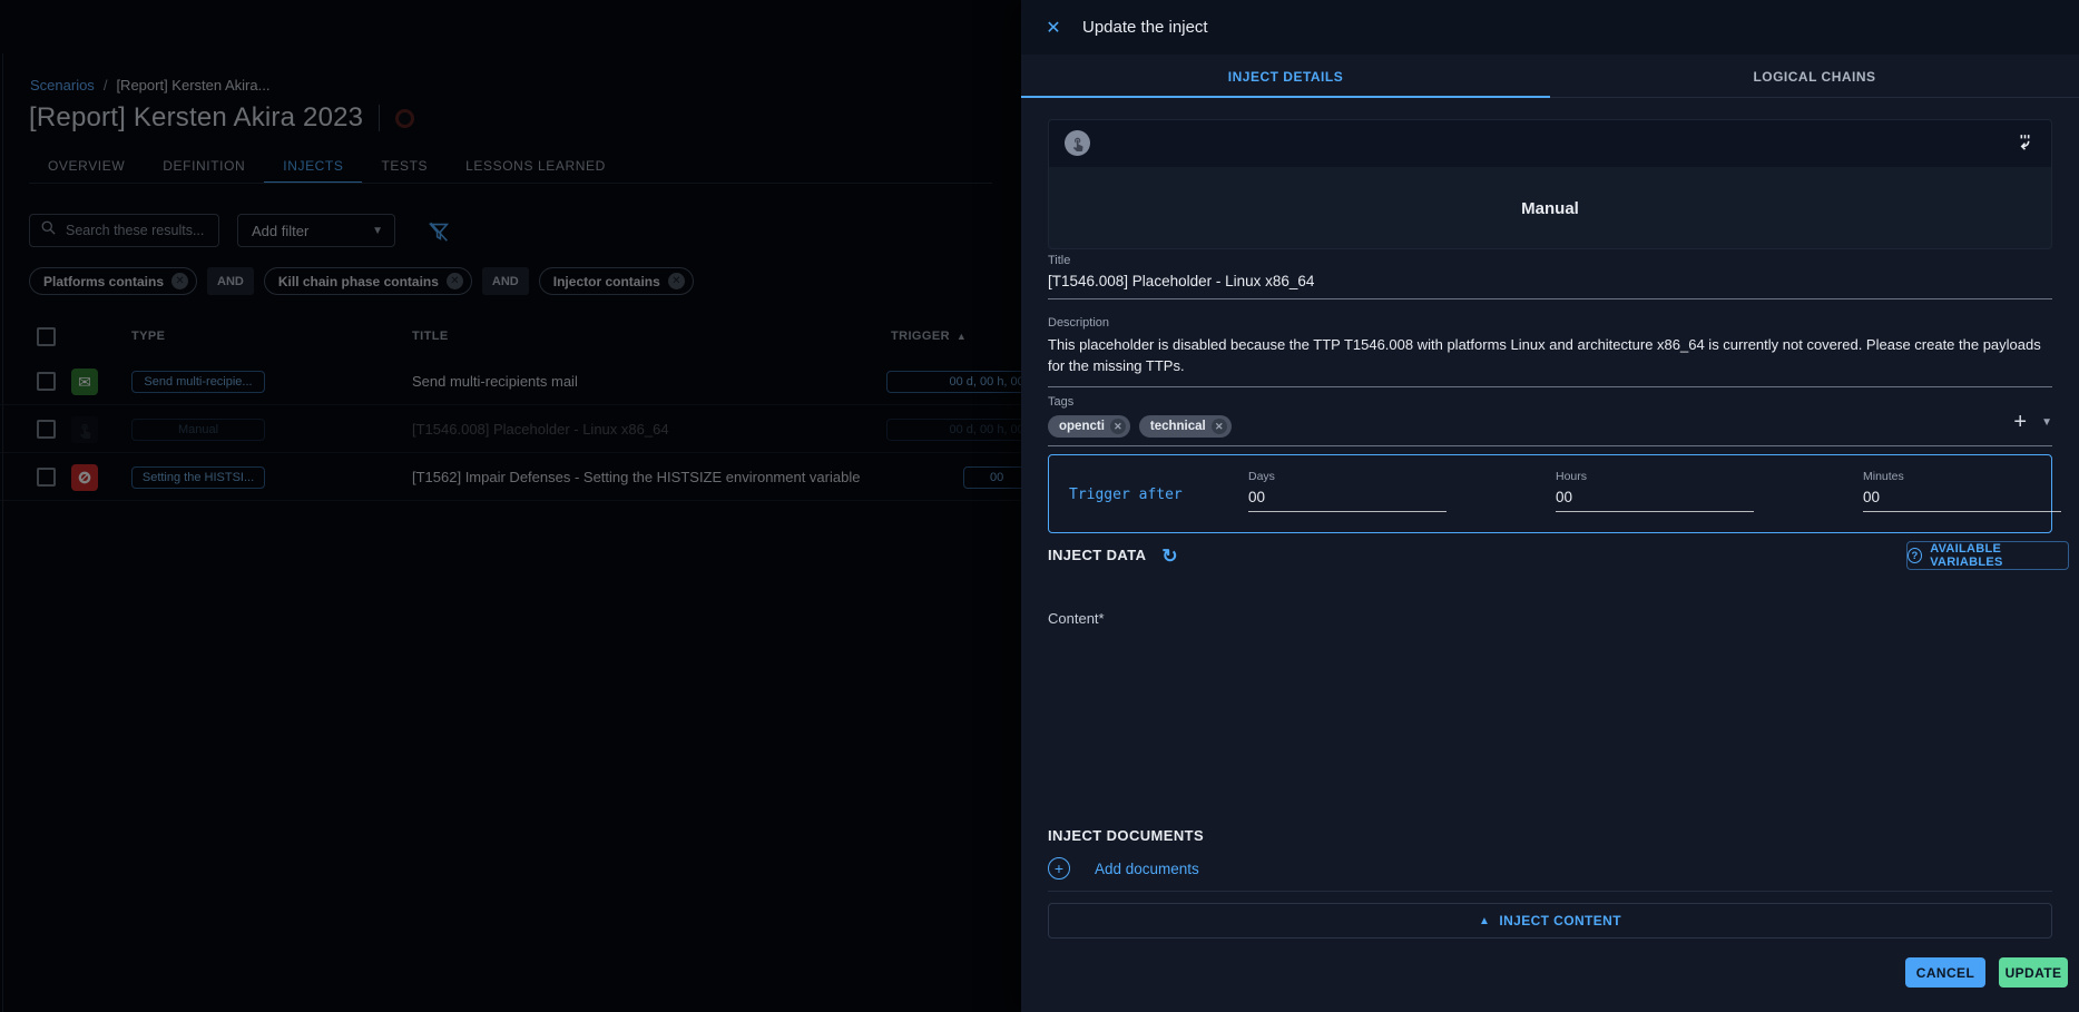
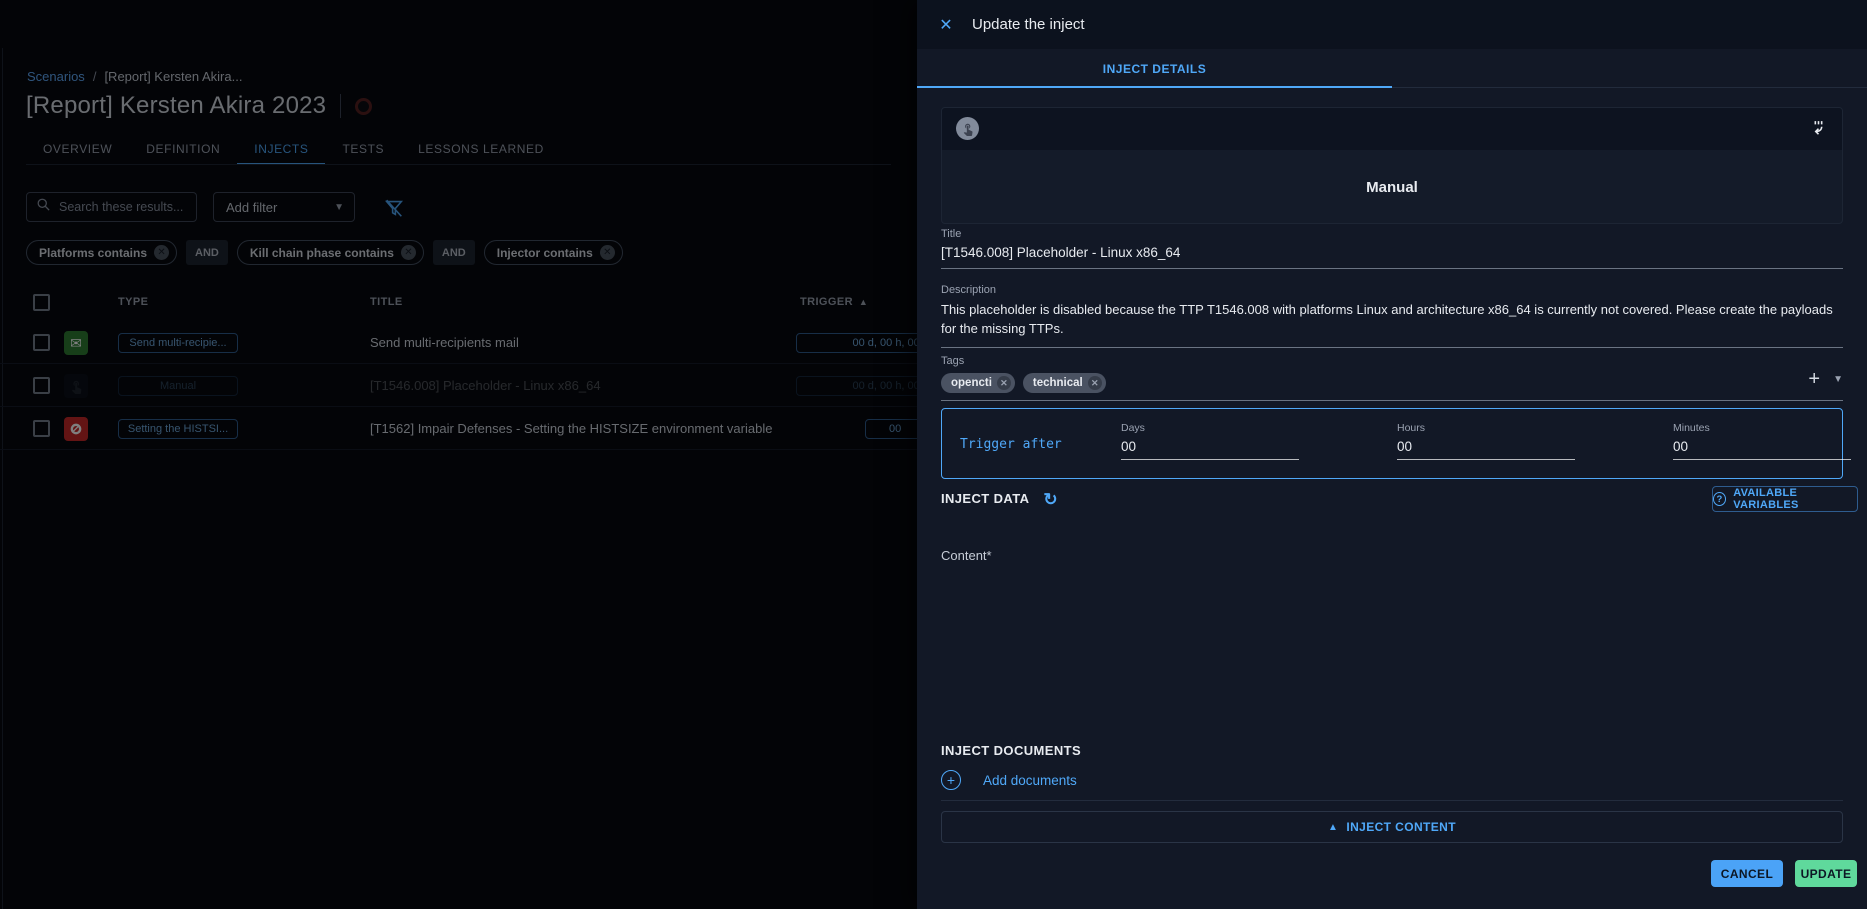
  Scenarios
  /
  [Report] Kersten Akira...
  [Report] Kersten Akira 2023
  OVERVIEW
  DEFINITION
  INJECTS
  TESTS
  LESSONS LEARNED
  Search these results...
  Add filter
  ▼
  Platforms contains
  ✕
  AND
  Kill chain phase contains
  ✕
  AND
  Injector contains
  ✕
  TYPE
  TITLE
  TRIGGER ▲
  ✉
  Send multi-recipie...
  Send multi-recipients mail
  00 d, 00 h, 0
  Manual
  [T1546.008] Placeholder - Linux x86_64
  00 d, 00 h, 0
  Setting the HISTSI...
  [T1562] Impair Defenses - Setting the HISTSIZE environment variable
  00
  ✕
  Update the inject
  INJECT DETAILS
- LOGICAL CHAINS
  Manual
  Title
  [T1546.008] Placeholder - Linux x86_64
  Description
  This placeholder is disabled because the TTP T1546.008 with platforms Linux and architecture x86_64 is currently not covered. Please create the payloads for the missing TTPs.
  Tags
  opencti
  ✕
  technical
  ✕
  +
  ▼
  Trigger after
  Days
  00
  Hours
  00
  Minutes
  00
  INJECT DATA ↻
  ?
  AVAILABLE VARIABLES
  Content*
  INJECT DOCUMENTS
  +
  Add documents
  ▲
  INJECT CONTENT
  CANCEL
  UPDATE
